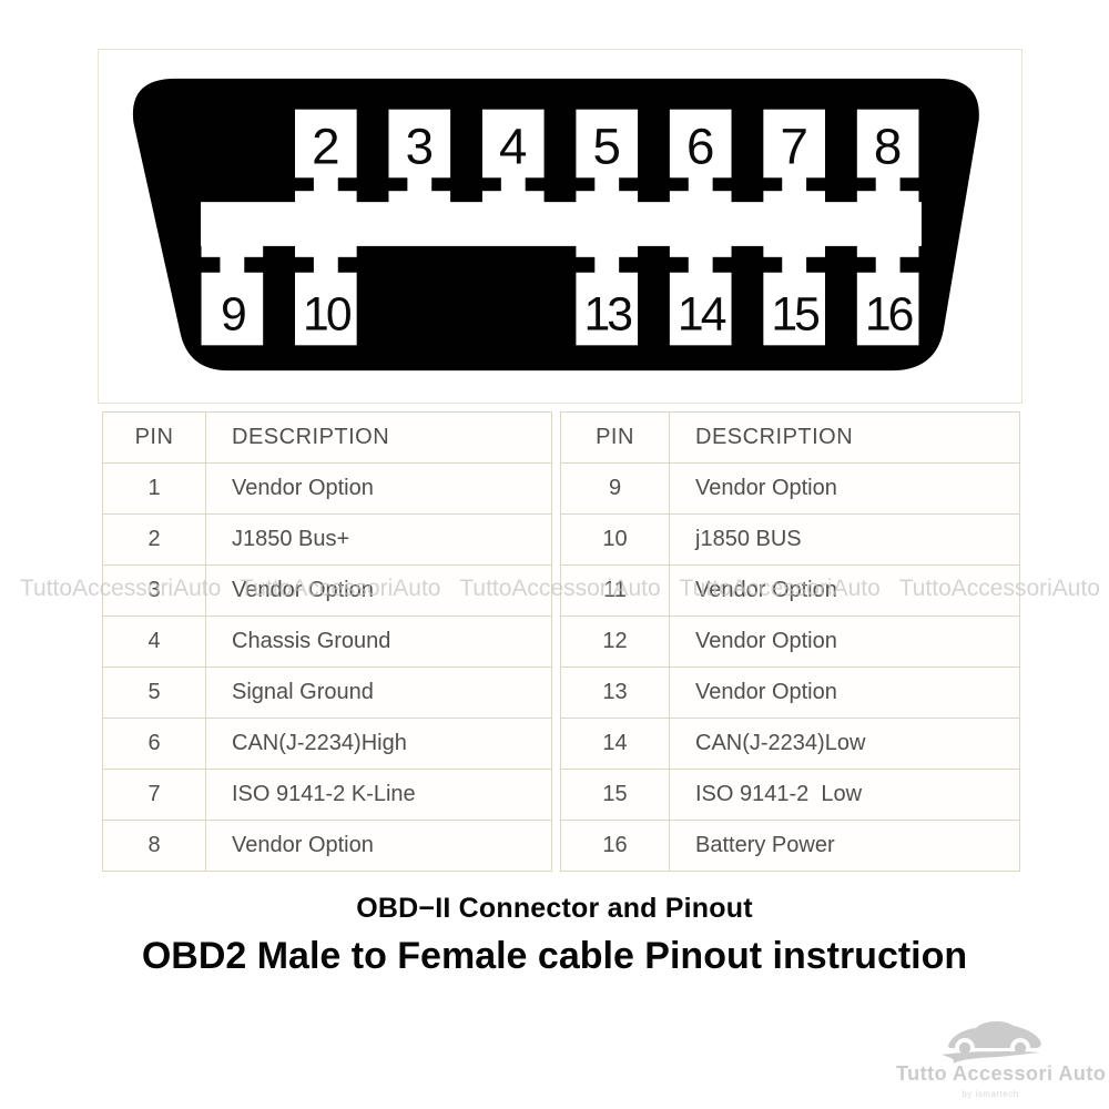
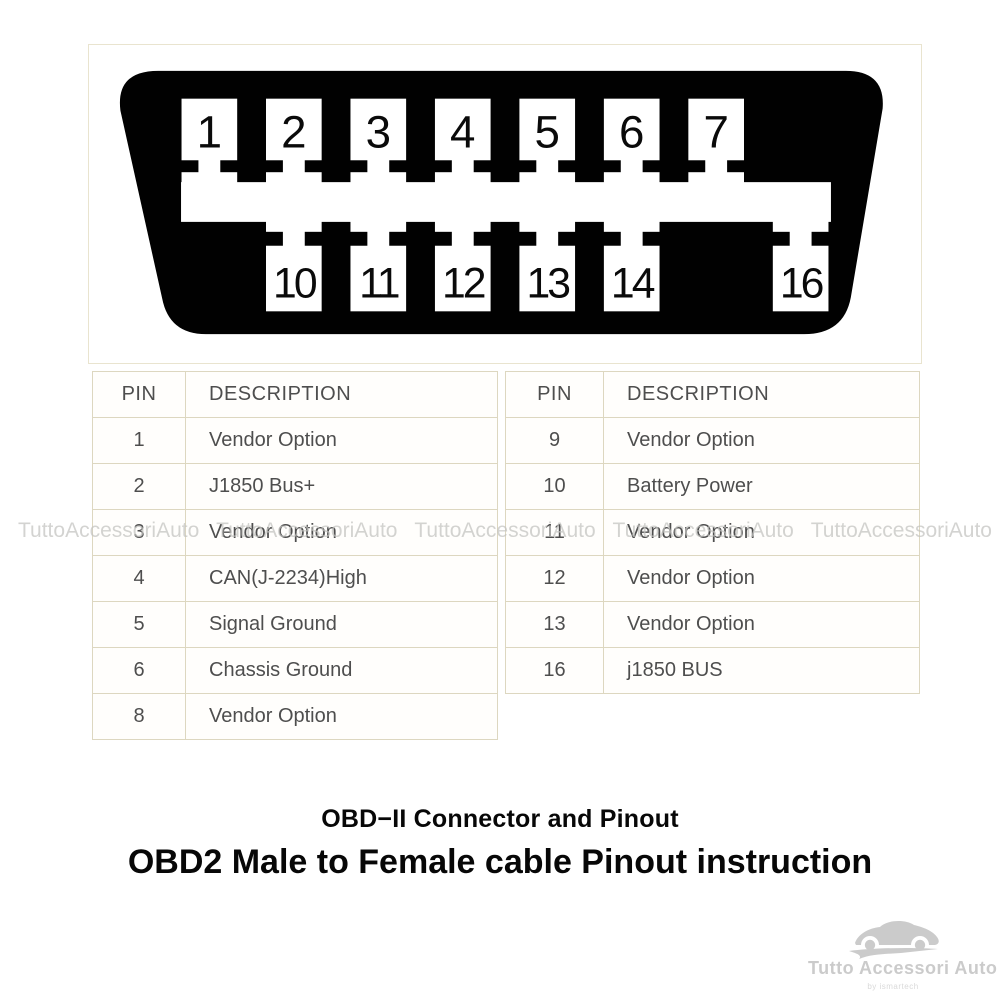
+ 1
  2
  3
  4
  5
  6
  7
- 8
- 9
  10
+ 11
+ 12
  13
  14
- 15
  16
  PIN	DESCRIPTION
  1	Vendor Option
  2	J1850 Bus+
  3	Vendor Option
- 4	Chassis Ground
+ 4	CAN(J-2234)High
  5	Signal Ground
- 6	CAN(J-2234)High
+ 6	Chassis Ground
- 7	ISO 9141-2 K-Line
  8	Vendor Option
  PIN	DESCRIPTION
  9	Vendor Option
- 10	j1850 BUS
+ 10	Battery Power
  11	Vendor Option
  12	Vendor Option
  13	Vendor Option
- 14	CAN(J-2234)Low
- 15	ISO 9141-2 Low
- 16	Battery Power
+ 16	j1850 BUS
  TuttoAccessoriAuto
  TuttoAccessoriAuto
  TuttoAccessoriAuto
  TuttoAccessoriAuto
  TuttoAccessoriAuto
  OBD−II Connector and Pinout
  OBD2 Male to Female cable Pinout instruction
  Tutto Accessori Auto
  by ismartech
